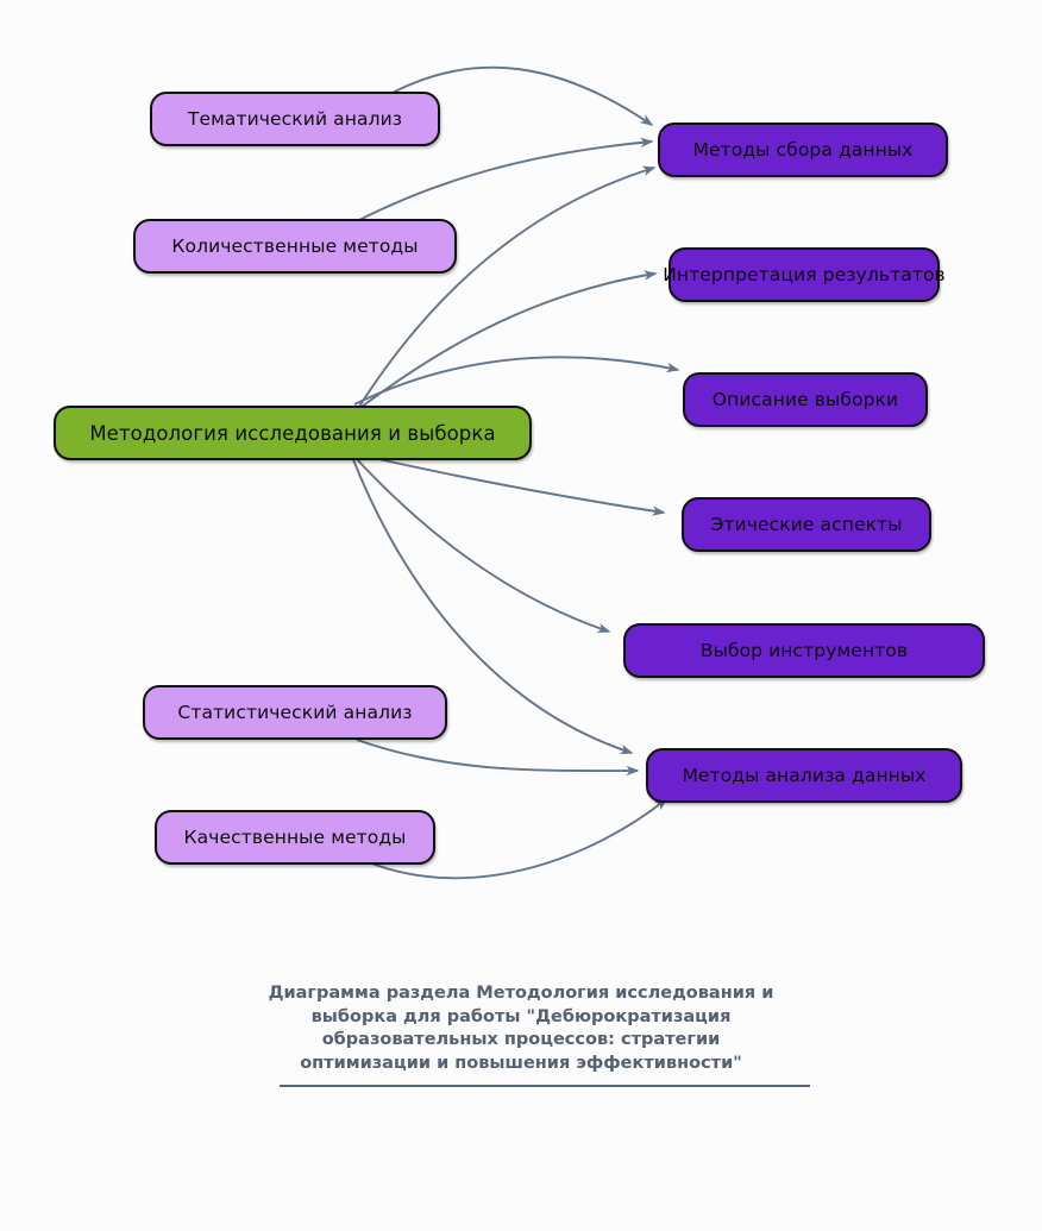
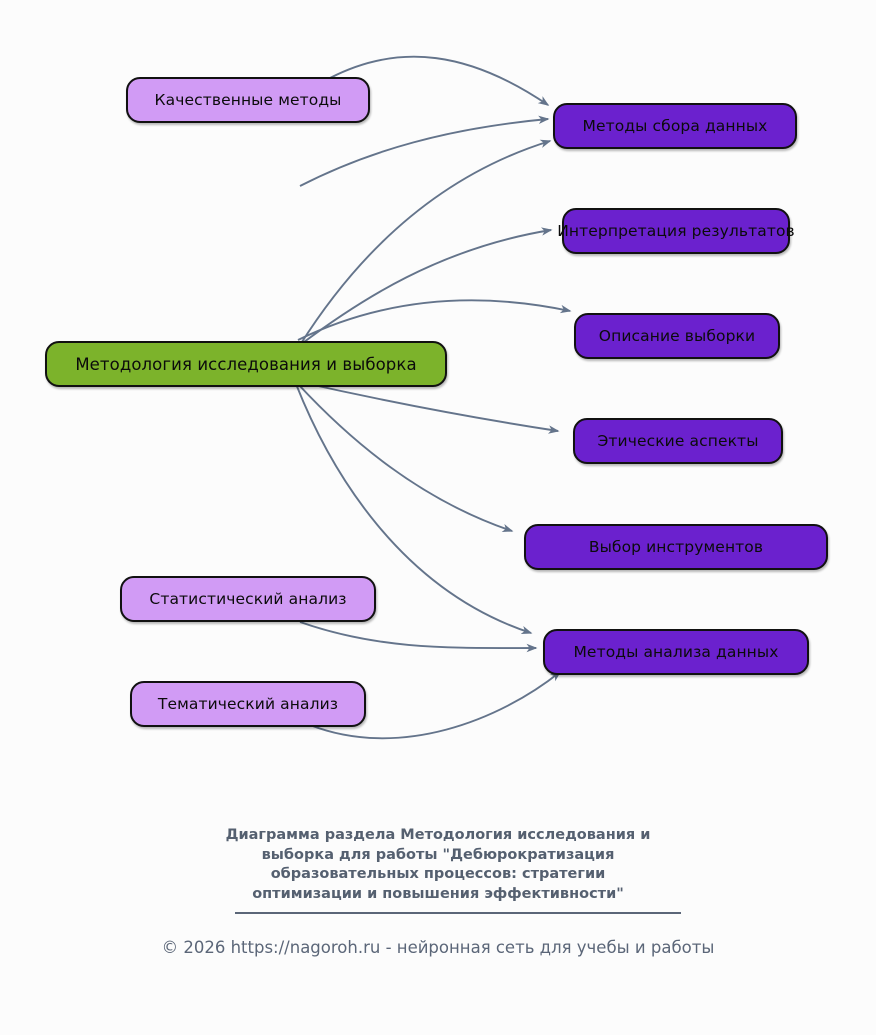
- Тематический анализ
+ Качественные методы
- Количественные методы
  Статистический анализ
- Качественные методы
+ Тематический анализ
  Методология исследования и выборка
  Методы сбора данных
  Интерпретация результатов
  Описание выборки
  Этические аспекты
  Выбор инструментов
  Методы анализа данных
  Диаграмма раздела Методология исследования и
  выборка для работы "Дебюрократизация
  образовательных процессов: стратегии
  оптимизации и повышения эффективности"
+ © 2026 https://nagoroh.ru - нейронная сеть для учебы и работы
